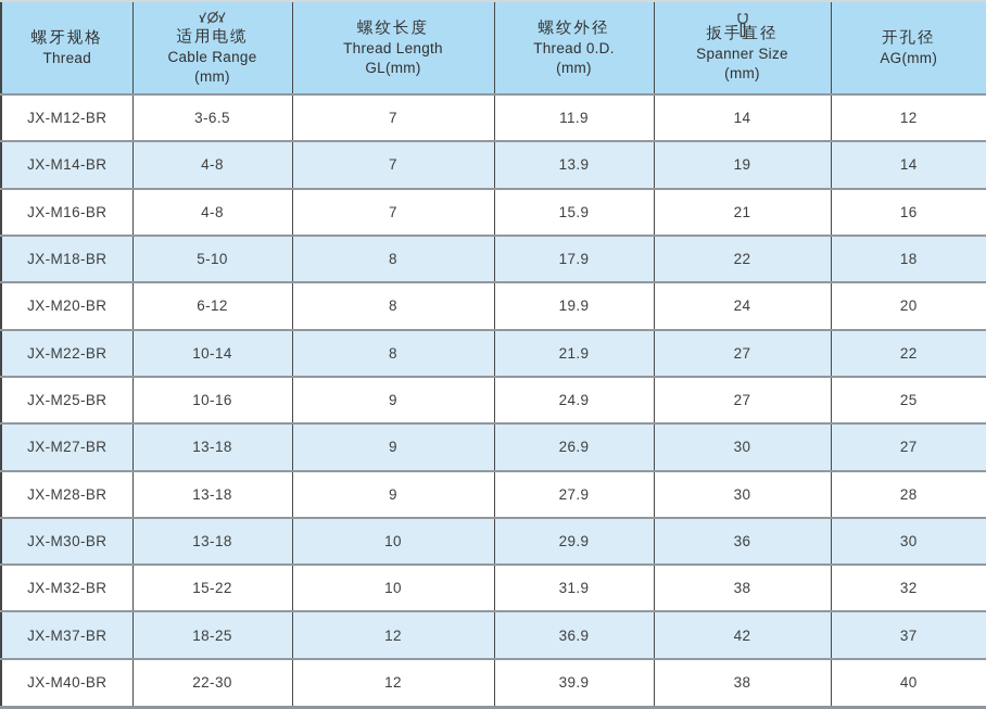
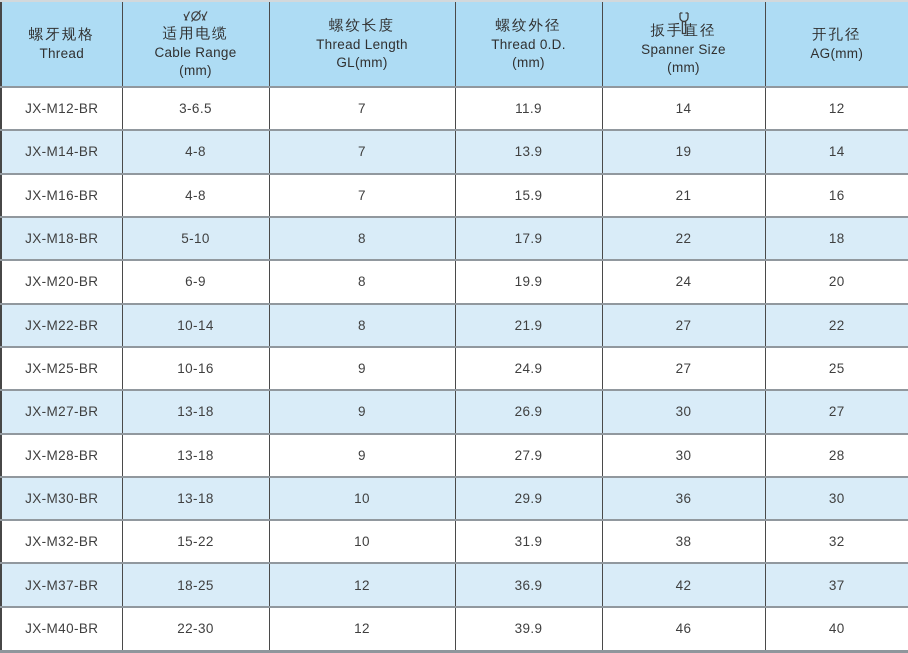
  螺牙规格 Thread	适用电缆 Cable Range (mm)	螺纹长度 Thread Length GL(mm)	螺纹外径 Thread 0.D. (mm)	扳手直径 Spanner Size (mm)	开孔径 AG(mm)
  JX-M12-BR	3-6.5	7	11.9	14	12
  JX-M14-BR	4-8	7	13.9	19	14
  JX-M16-BR	4-8	7	15.9	21	16
  JX-M18-BR	5-10	8	17.9	22	18
- JX-M20-BR	6-12	8	19.9	24	20
+ JX-M20-BR	6-9	8	19.9	24	20
  JX-M22-BR	10-14	8	21.9	27	22
  JX-M25-BR	10-16	9	24.9	27	25
  JX-M27-BR	13-18	9	26.9	30	27
  JX-M28-BR	13-18	9	27.9	30	28
  JX-M30-BR	13-18	10	29.9	36	30
  JX-M32-BR	15-22	10	31.9	38	32
  JX-M37-BR	18-25	12	36.9	42	37
- JX-M40-BR	22-30	12	39.9	38	40
+ JX-M40-BR	22-30	12	39.9	46	40
